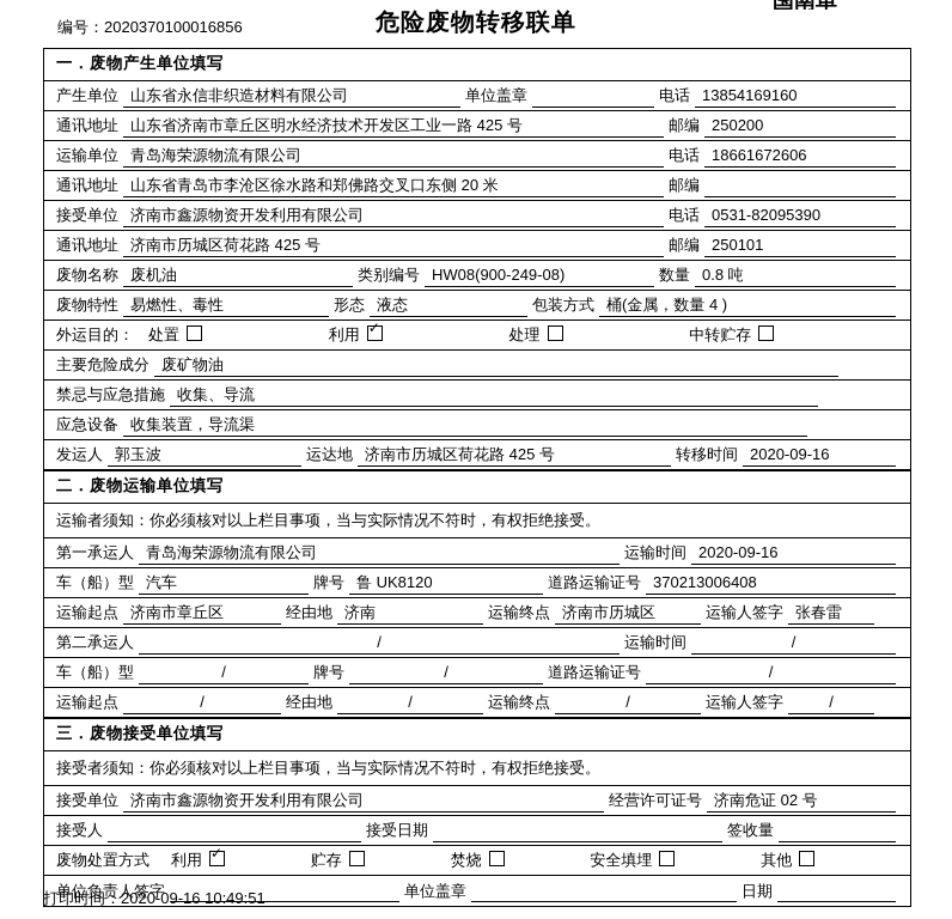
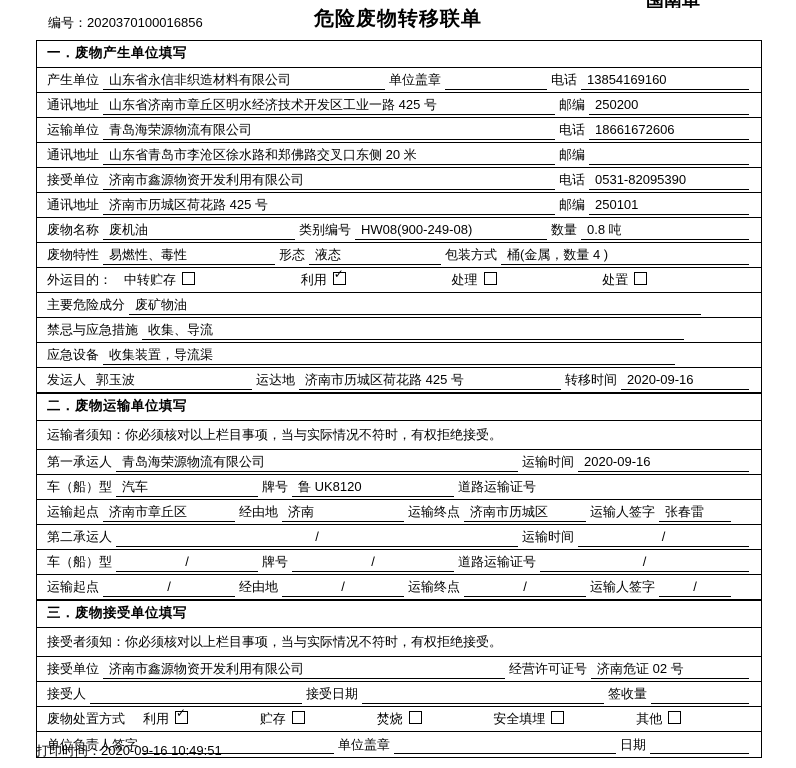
  编号：2020370100016856
  危险废物转移联单
  国南单
  一．废物产生单位填写
  产生单位
  山东省永信非织造材料有限公司
  单位盖章
  电话
  13854169160
  通讯地址
  山东省济南市章丘区明水经济技术开发区工业一路 425 号
  邮编
  250200
  运输单位
  青岛海荣源物流有限公司
  电话
  18661672606
  通讯地址
  山东省青岛市李沧区徐水路和郑佛路交叉口东侧 20 米
  邮编
  接受单位
  济南市鑫源物资开发利用有限公司
  电话
  0531-82095390
  通讯地址
  济南市历城区荷花路 425 号
  邮编
  250101
  废物名称
  废机油
  类别编号
  HW08(900-249-08)
  数量
  0.8 吨
  废物特性
  易燃性、毒性
  形态
  液态
  包装方式
  桶(金属，数量 4 )
  外运目的：
- 处置
+ 中转贮存
  利用
  处理
- 中转贮存
+ 处置
  主要危险成分
  废矿物油
  禁忌与应急措施
  收集、导流
  应急设备
  收集装置，导流渠
  发运人
  郭玉波
  运达地
  济南市历城区荷花路 425 号
  转移时间
  2020-09-16
  二．废物运输单位填写
  运输者须知：你必须核对以上栏目事项，当与实际情况不符时，有权拒绝接受。
  第一承运人
  青岛海荣源物流有限公司
  运输时间
  2020-09-16
  车（船）型
  汽车
  牌号
  鲁 UK8120
  道路运输证号
- 370213006408
  运输起点
  济南市章丘区
  经由地
  济南
  运输终点
  济南市历城区
  运输人签字
  张春雷
  第二承运人
  /
  运输时间
  /
  车（船）型
  /
  牌号
  /
  道路运输证号
  /
  运输起点
  /
  经由地
  /
  运输终点
  /
  运输人签字
  /
  三．废物接受单位填写
  接受者须知：你必须核对以上栏目事项，当与实际情况不符时，有权拒绝接受。
  接受单位
  济南市鑫源物资开发利用有限公司
  经营许可证号
  济南危证 02 号
  接受人
  接受日期
  签收量
  废物处置方式
  利用
  贮存
  焚烧
  安全填埋
  其他
  单位负责人签字
  单位盖章
  日期
  打印时间：2020-09-16 10:49:51
